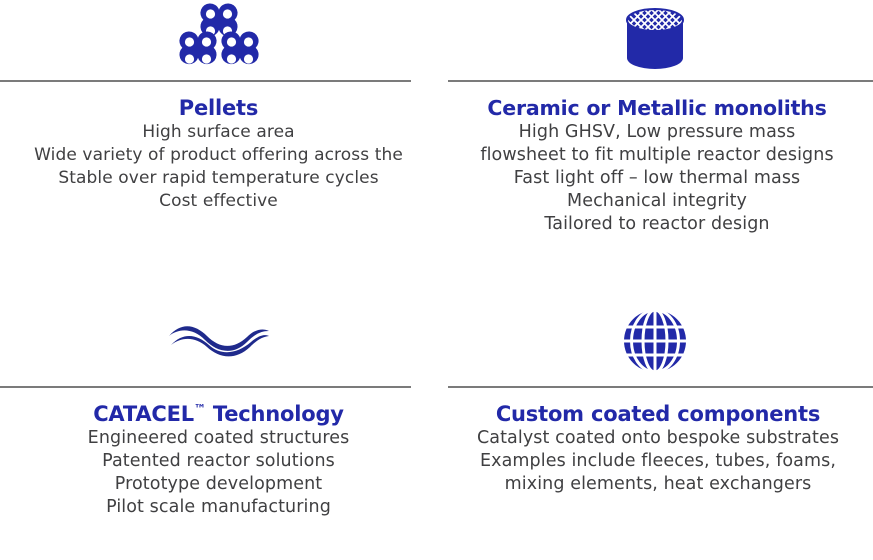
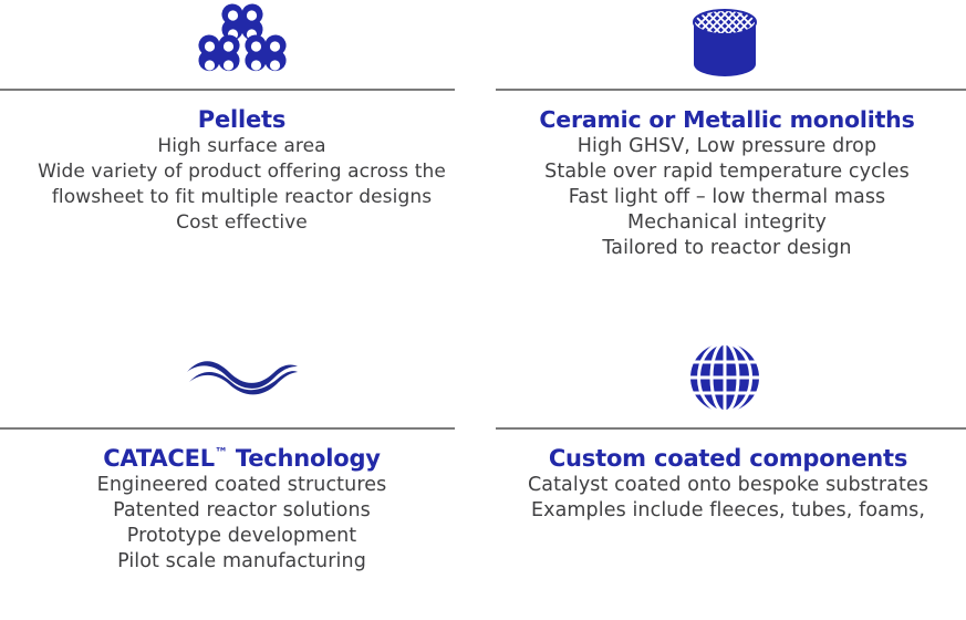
  Pellets
  High surface area
  Wide variety of product offering across the
- Stable over rapid temperature cycles
+ flowsheet to fit multiple reactor designs
  Cost effective
  Ceramic or Metallic monoliths
- High GHSV, Low pressure mass
+ High GHSV, Low pressure drop
- flowsheet to fit multiple reactor designs
+ Stable over rapid temperature cycles
  Fast light off – low thermal mass
  Mechanical integrity
  Tailored to reactor design
  CATACEL™ Technology
  Engineered coated structures
  Patented reactor solutions
  Prototype development
  Pilot scale manufacturing
  Custom coated components
  Catalyst coated onto bespoke substrates
  Examples include fleeces, tubes, foams,
- mixing elements, heat exchangers
